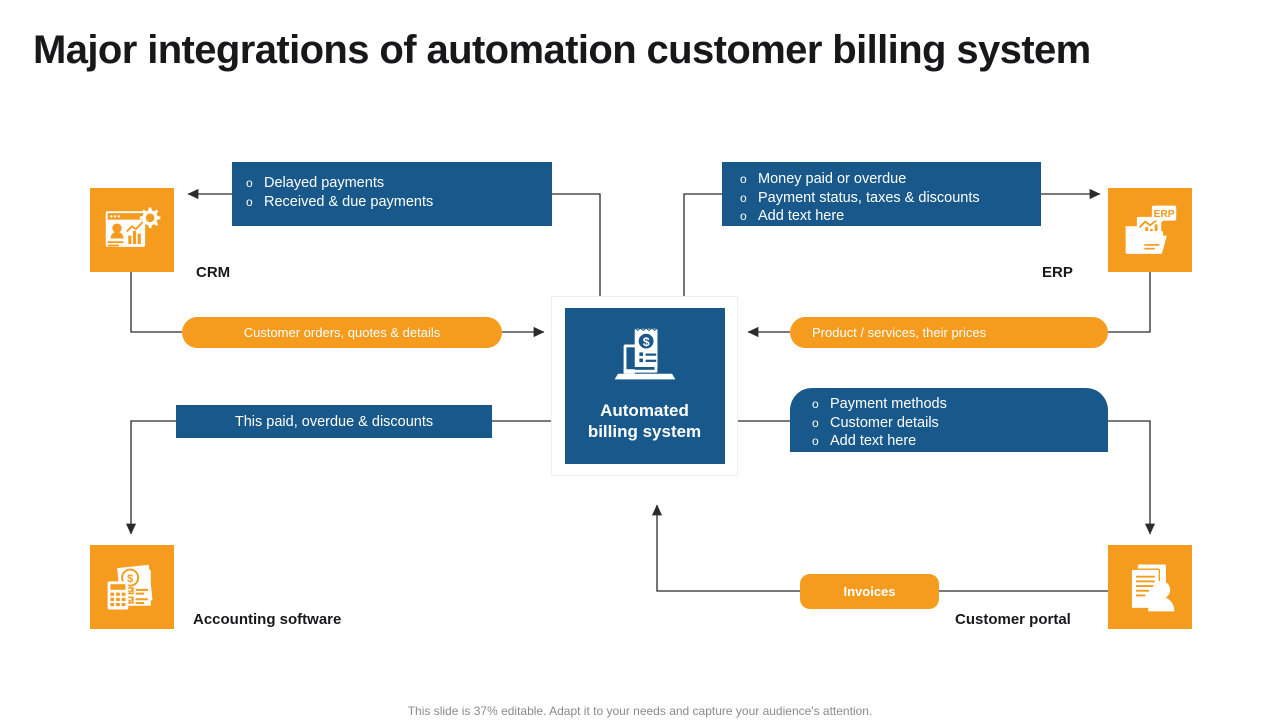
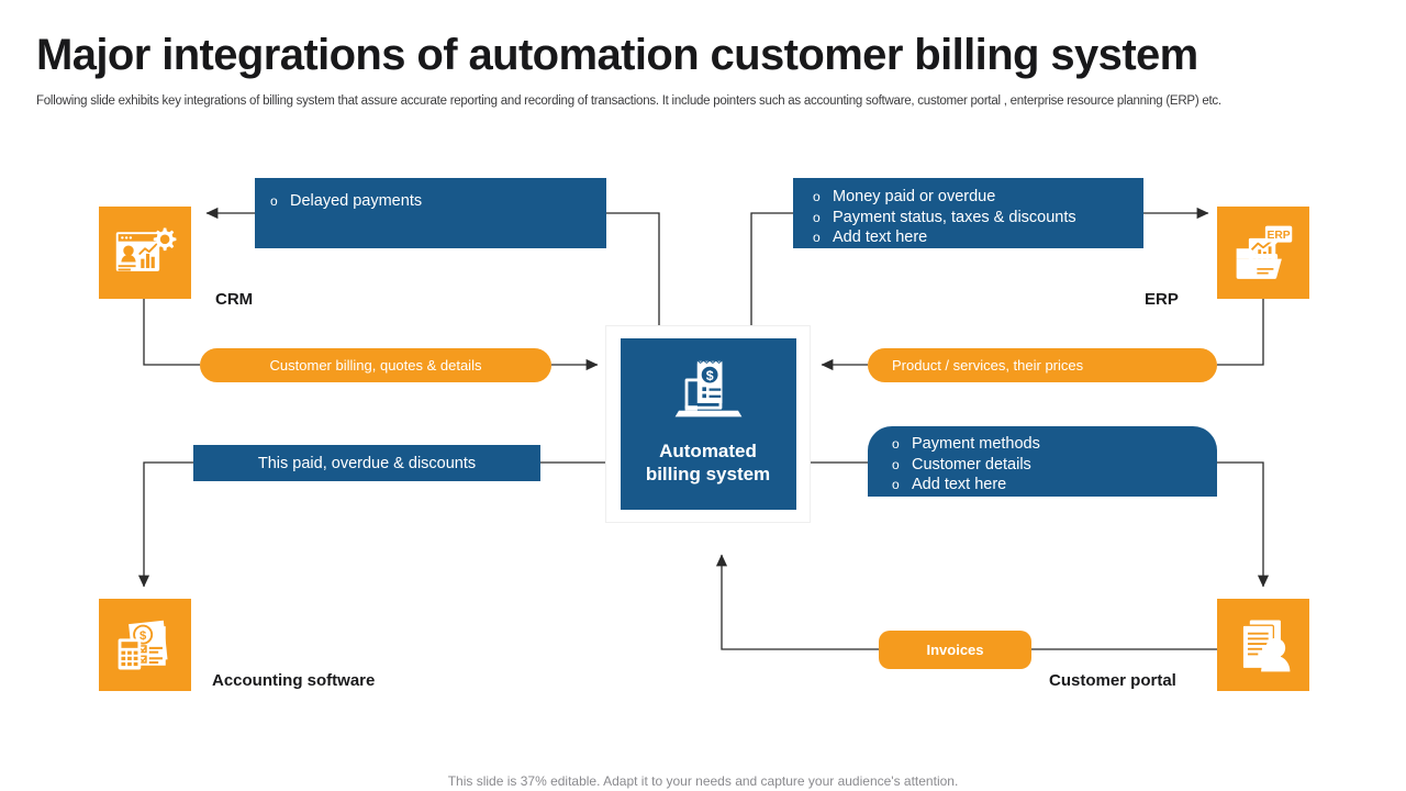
  Major integrations of automation customer billing system
+ Following slide exhibits key integrations of billing system that assure accurate reporting and recording of transactions. It include pointers such as accounting software, customer portal , enterprise resource planning (ERP) etc.
  CRM
  Delayed payments
- Received & due payments
  ERP
  ERP
  Money paid or overdue
  Payment status, taxes & discounts
  Add text here
  $
  Automated
  billing system
- Customer orders, quotes & details
+ Customer billing, quotes & details
  Product / services, their prices
  Invoices
  This paid, overdue & discounts
  Payment methods
  Customer details
  Add text here
  $
  Accounting software
  Customer portal
  This slide is 37% editable. Adapt it to your needs and capture your audience's attention.
